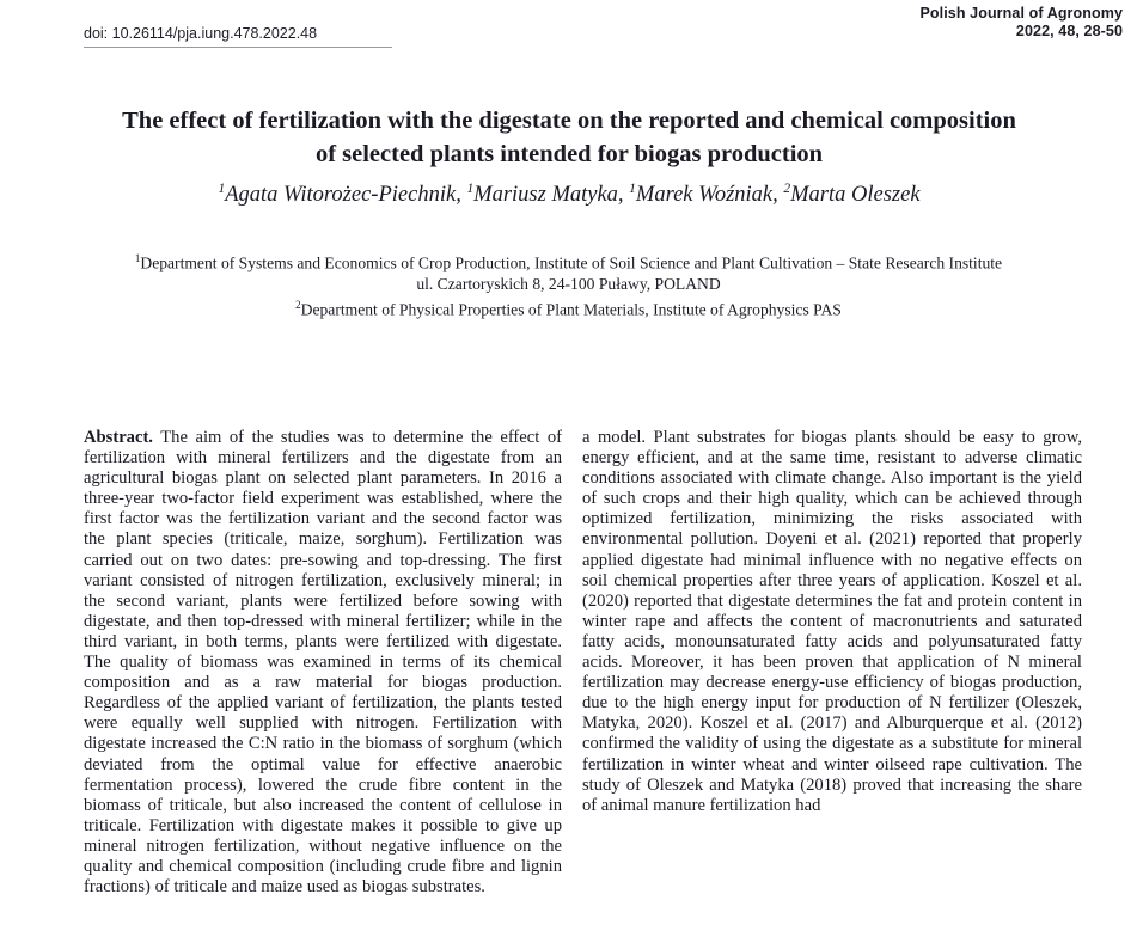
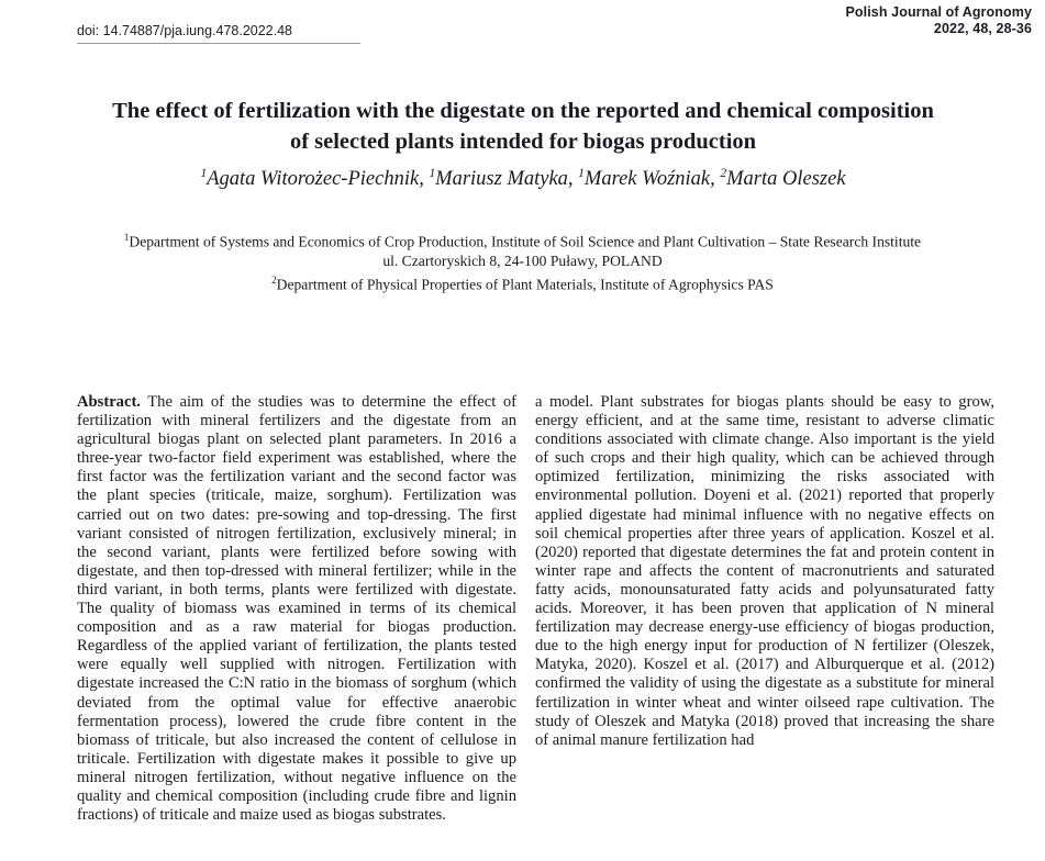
  Polish Journal of Agronomy
- 2022, 48, 28-50
+ 2022, 48, 28-36
- doi: 10.26114/pja.iung.478.2022.48
+ doi: 14.74887/pja.iung.478.2022.48
  The effect of fertilization with the digestate on the reported and chemical composition of selected plants intended for biogas production
  1Agata Witorożec-Piechnik, 1Mariusz Matyka, 1Marek Woźniak, 2Marta Oleszek
  1Department of Systems and Economics of Crop Production, Institute of Soil Science and Plant Cultivation – State Research Institute
  ul. Czartoryskich 8, 24-100 Puławy, POLAND
  2Department of Physical Properties of Plant Materials, Institute of Agrophysics PAS
  Abstract. The aim of the studies was to determine the effect of fertilization with mineral fertilizers and the digestate from an agricultural biogas plant on selected plant parameters. In 2016 a three-year two-factor field experiment was established, where the first factor was the fertilization variant and the second factor was the plant species (triticale, maize, sorghum). Fertilization was carried out on two dates: pre-sowing and top-dressing. The first variant consisted of nitrogen fertilization, exclusively mineral; in the second variant, plants were fertilized before sowing with digestate, and then top-dressed with mineral fertilizer; while in the third variant, in both terms, plants were fertilized with digestate. The quality of biomass was examined in terms of its chemical composition and as a raw material for biogas production. Regardless of the applied variant of fertilization, the plants tested were equally well supplied with nitrogen. Fertilization with digestate increased the C:N ratio in the biomass of sorghum (which deviated from the optimal value for effective anaerobic fermentation process), lowered the crude fibre content in the biomass of triticale, but also increased the content of cellulose in triticale. Fertilization with digestate makes it possible to give up mineral nitrogen fertilization, without negative influence on the quality and chemical composition (including crude fibre and lignin fractions) of triticale and maize used as biogas substrates.
  a model. Plant substrates for biogas plants should be easy to grow, energy efficient, and at the same time, resistant to adverse climatic conditions associated with climate change. Also important is the yield of such crops and their high quality, which can be achieved through optimized fertilization, minimizing the risks associated with environmental pollution. Doyeni et al. (2021) reported that properly applied digestate had minimal influence with no negative effects on soil chemical properties after three years of application. Koszel et al. (2020) reported that digestate determines the fat and protein content in winter rape and affects the content of macronutrients and saturated fatty acids, monounsaturated fatty acids and polyunsaturated fatty acids. Moreover, it has been proven that application of N mineral fertilization may decrease energy-use efficiency of biogas production, due to the high energy input for production of N fertilizer (Oleszek, Matyka, 2020). Koszel et al. (2017) and Alburquerque et al. (2012) confirmed the validity of using the digestate as a substitute for mineral fertilization in winter wheat and winter oilseed rape cultivation. The study of Oleszek and Matyka (2018) proved that increasing the share of animal manure fertilization had
